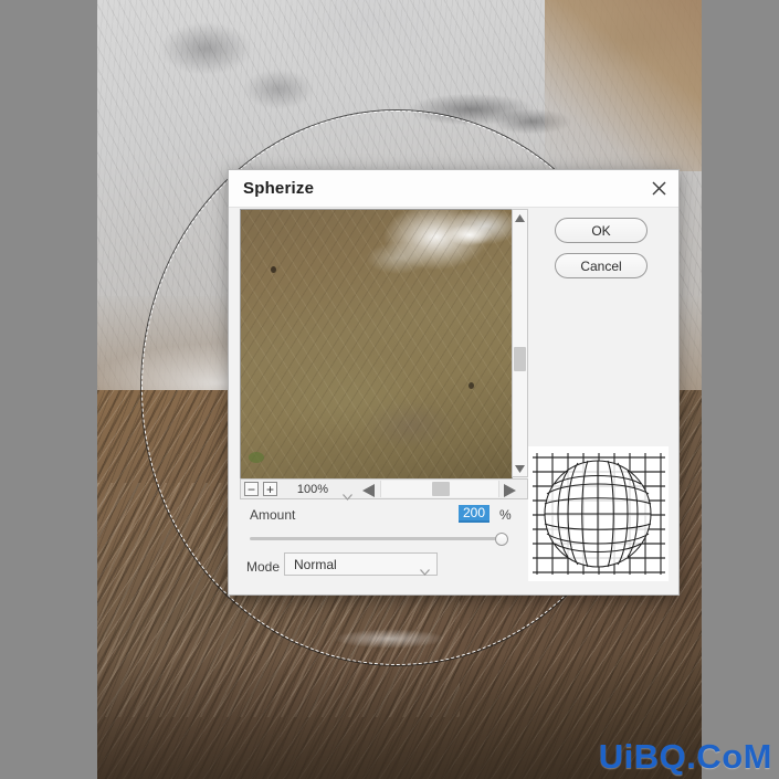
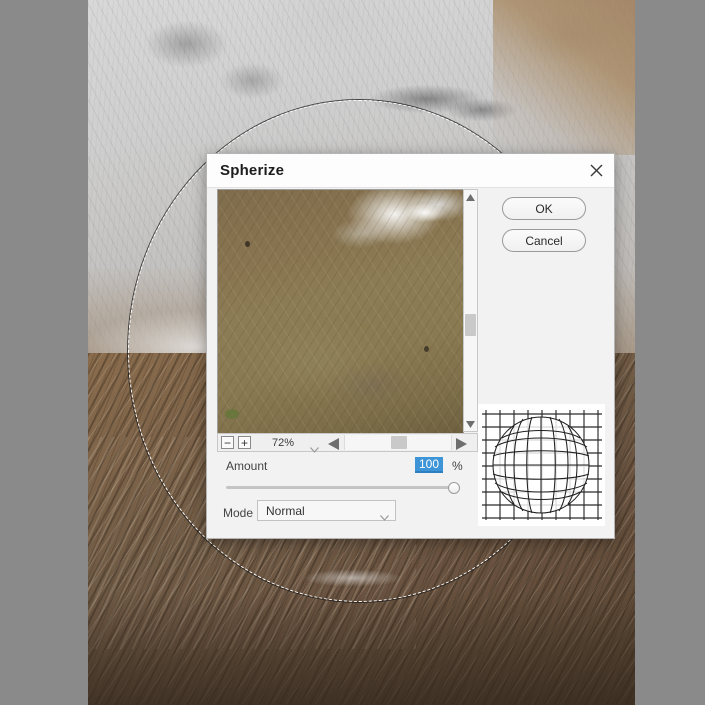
- UiBQ.CoM
  Spherize
  −
  +
- 100%
+ 72%
  OK
  Cancel
  Amount
- 200
+ 100
  %
  Mode
  Normal
